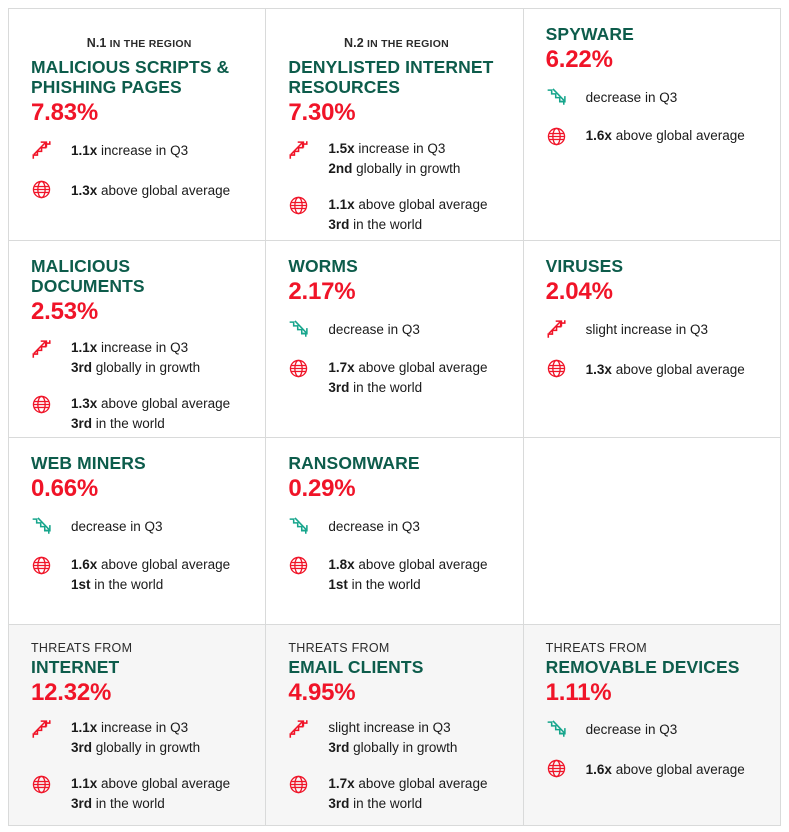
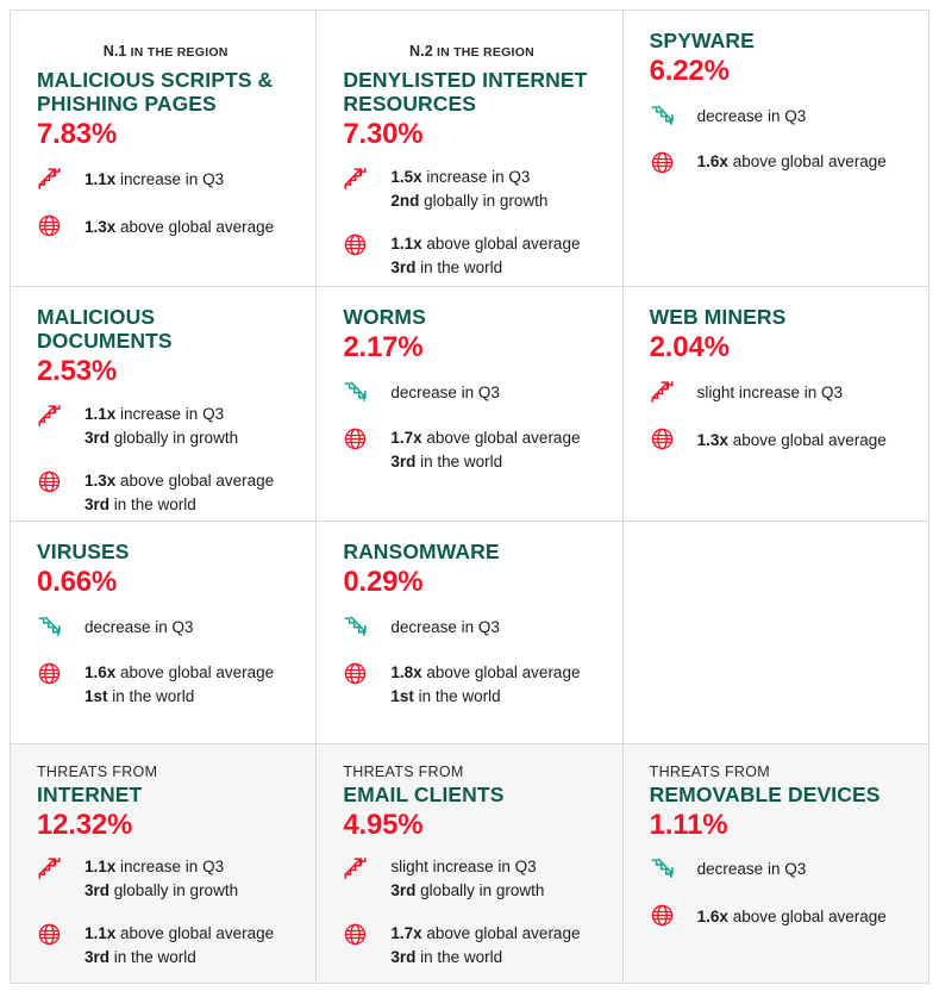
  N.1 IN THE REGION
  MALICIOUS SCRIPTS & PHISHING PAGES
  7.83%
  1.1x increase in Q3
  1.3x above global average
  N.2 IN THE REGION
  DENYLISTED INTERNET RESOURCES
  7.30%
  1.5x increase in Q3
  2nd globally in growth
  1.1x above global average
  3rd in the world
  SPYWARE
  6.22%
  decrease in Q3
  1.6x above global average
  MALICIOUS DOCUMENTS
  2.53%
  1.1x increase in Q3
  3rd globally in growth
  1.3x above global average
  3rd in the world
  WORMS
  2.17%
  decrease in Q3
  1.7x above global average
  3rd in the world
- VIRUSES
+ WEB MINERS
  2.04%
  slight increase in Q3
  1.3x above global average
- WEB MINERS
+ VIRUSES
  0.66%
  decrease in Q3
  1.6x above global average
  1st in the world
  RANSOMWARE
  0.29%
  decrease in Q3
  1.8x above global average
  1st in the world
  THREATS FROM
  INTERNET
  12.32%
  1.1x increase in Q3
  3rd globally in growth
  1.1x above global average
  3rd in the world
  THREATS FROM
  EMAIL CLIENTS
  4.95%
  slight increase in Q3
  3rd globally in growth
  1.7x above global average
  3rd in the world
  THREATS FROM
  REMOVABLE DEVICES
  1.11%
  decrease in Q3
  1.6x above global average
